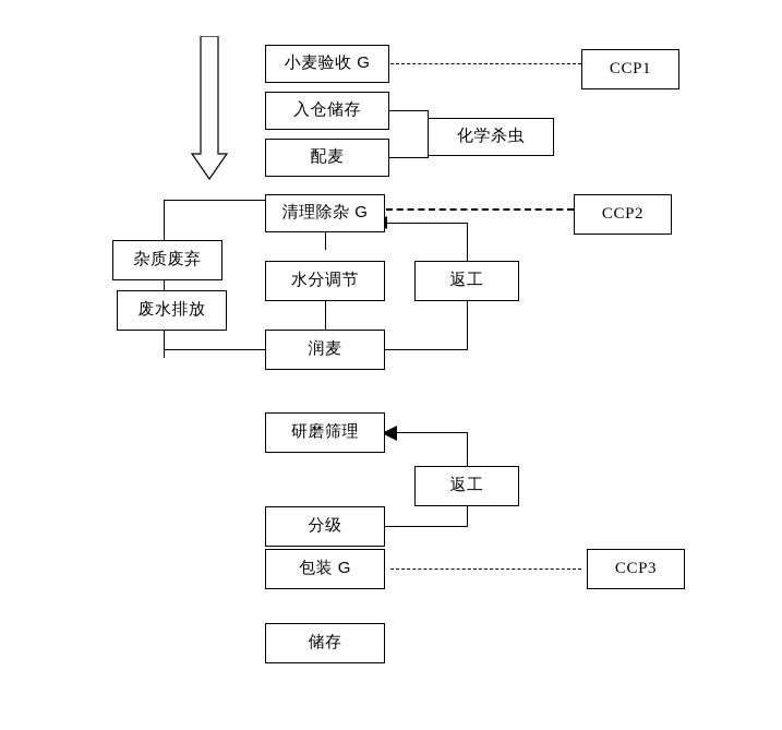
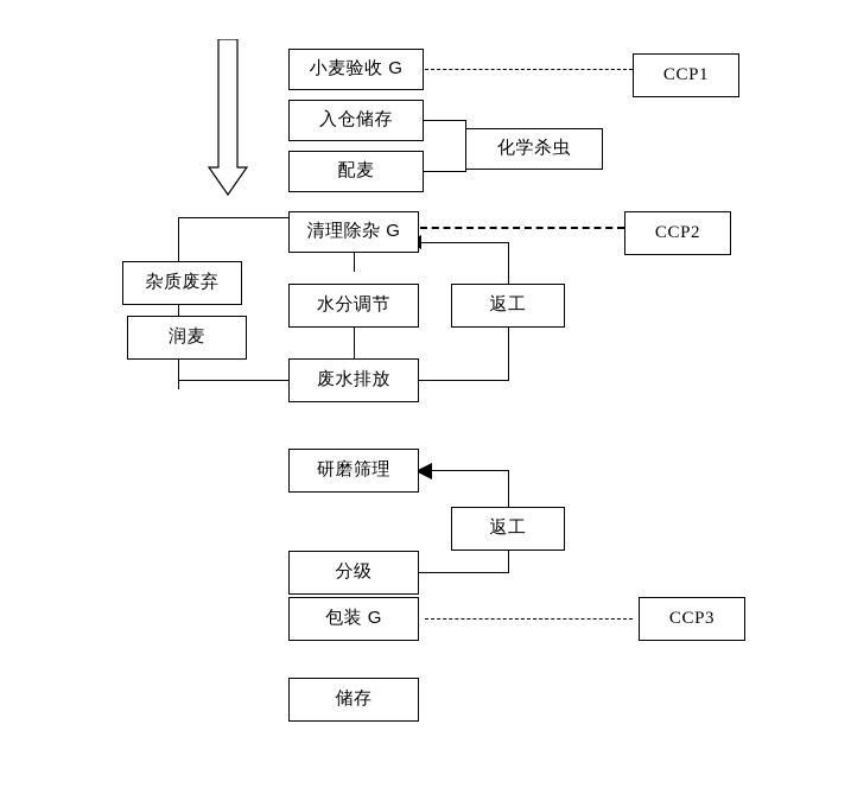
  小麦验收 G
  入仓储存
  化学杀虫
  配麦
  清理除杂 G
  杂质废弃
- 废水排放
+ 润麦
  水分调节
  返工
- 润麦
+ 废水排放
  研磨筛理
  返工
  分级
  包装 G
  储存
  CCP1
  CCP2
  CCP3
